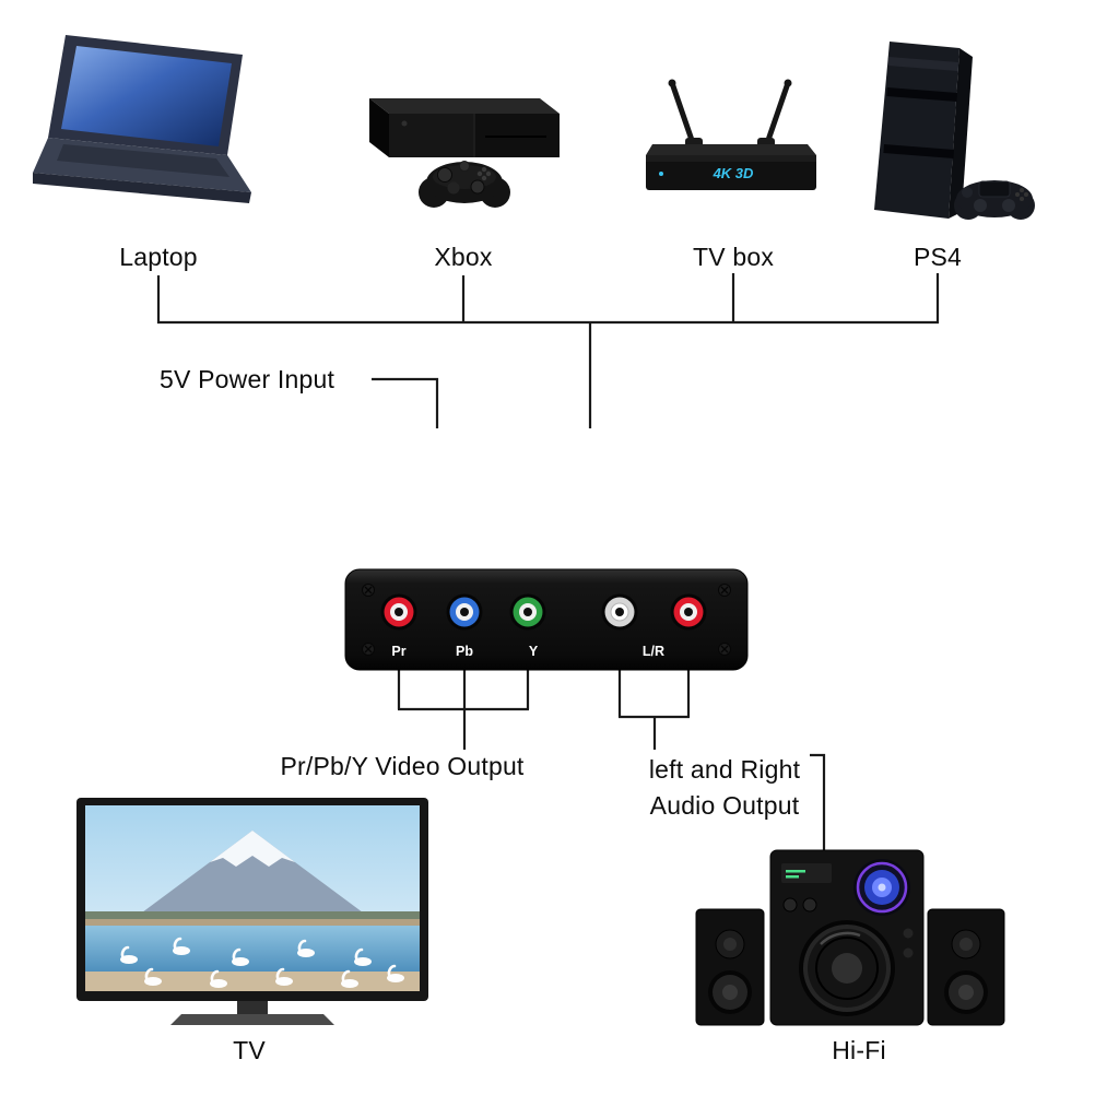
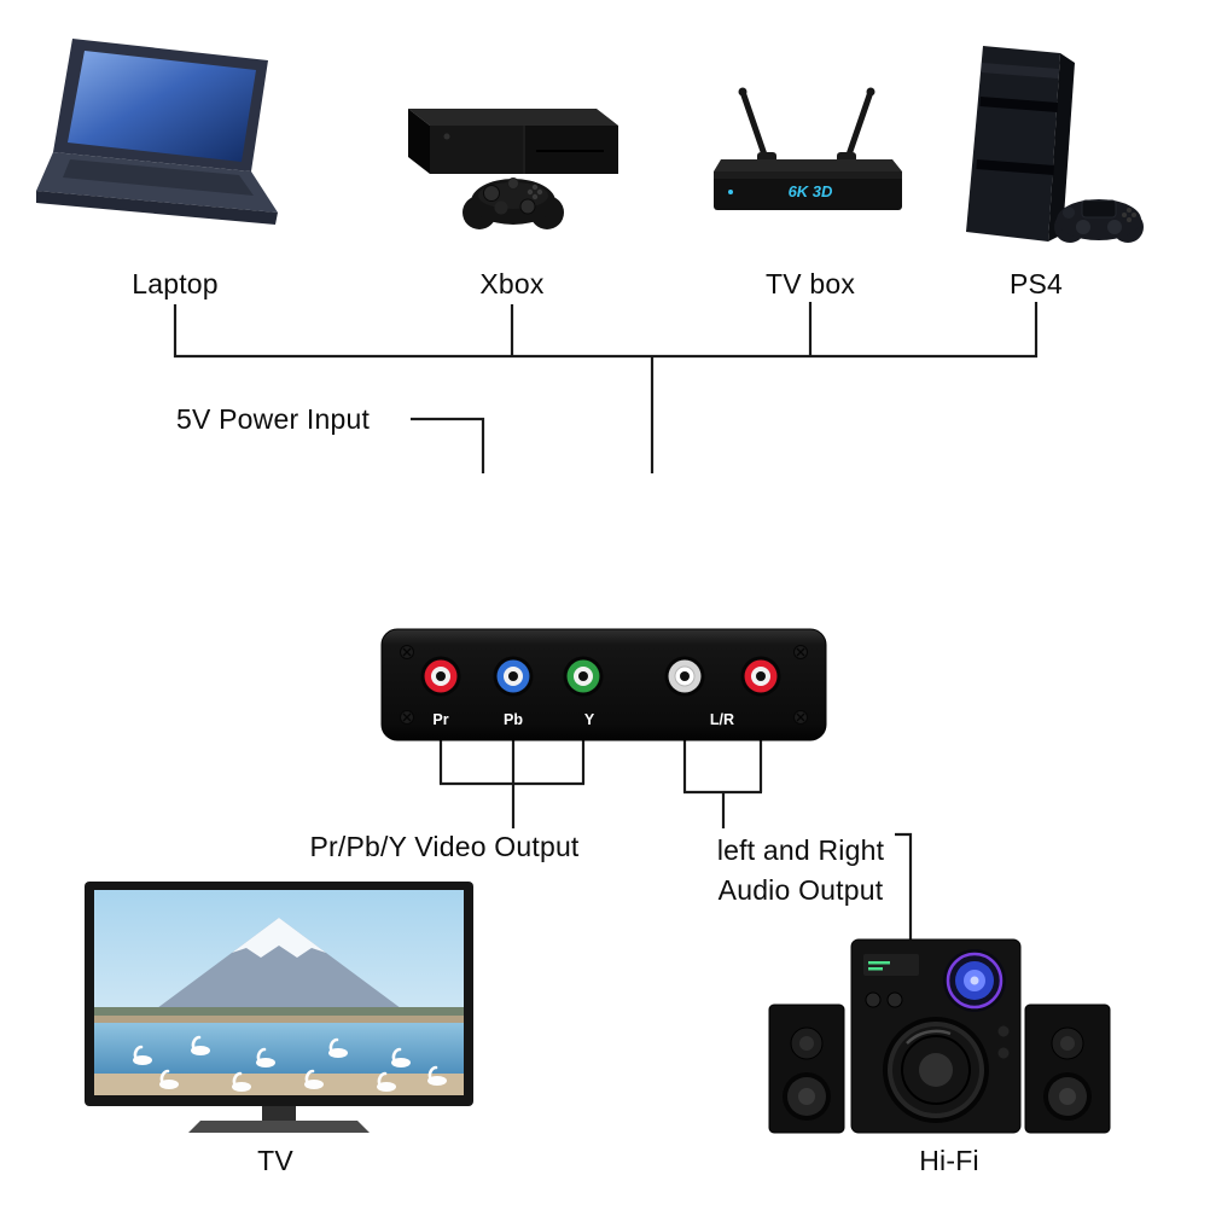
  Laptop
  Xbox
- 4K 3D
+ 6K 3D
  TV box
  PS4
  5V Power Input
  Pr
  Pb
  Y
  L/R
  Pr/Pb/Y Video Output
  left and Right
  Audio Output
  TV
  Hi-Fi
